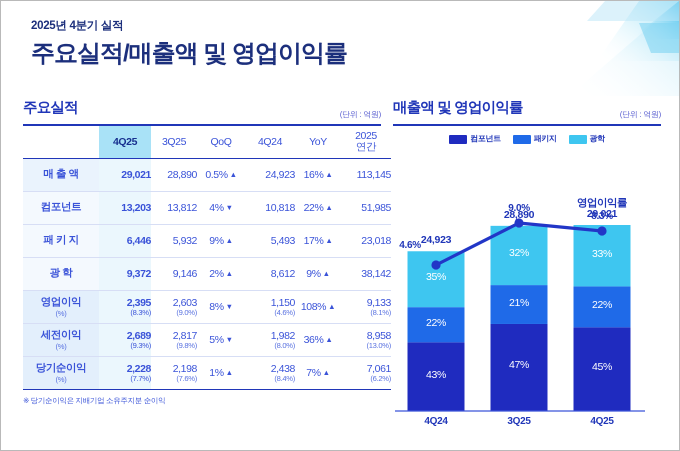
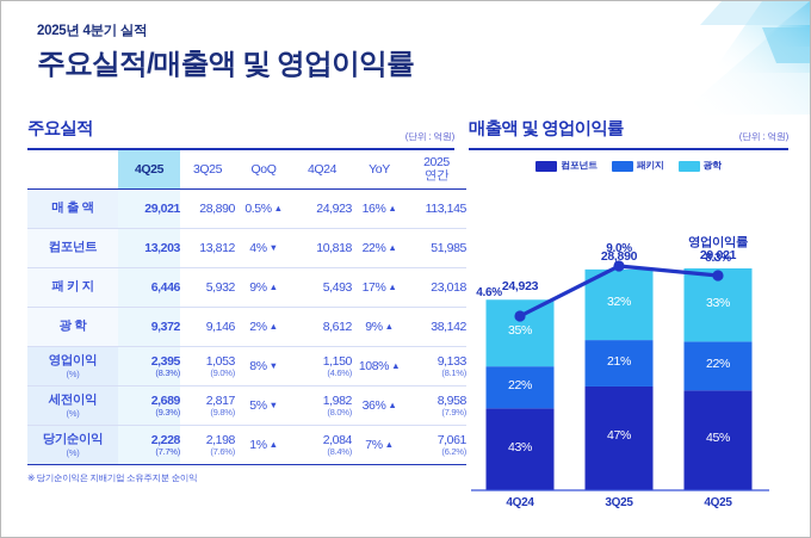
  2025년 4분기 실적
  주요실적/매출액 및 영업이익률
  주요실적
  (단위 : 억원)
  	4Q25	3Q25	QoQ	4Q24	YoY	2025 연간
  매 출 액	29,021	28,890	0.5% ▲	24,923	16% ▲	113,145
  컴포넌트	13,203	13,812	4% ▼	10,818	22% ▲	51,985
  패 키 지	6,446	5,932	9% ▲	5,493	17% ▲	23,018
  광 학	9,372	9,146	2% ▲	8,612	9% ▲	38,142
- 영업이익(%)	2,395(8.3%)	2,603(9.0%)	8% ▼	1,150(4.6%)	108% ▲	9,133(8.1%)
+ 영업이익(%)	2,395(8.3%)	1,053(9.0%)	8% ▼	1,150(4.6%)	108% ▲	9,133(8.1%)
- 세전이익(%)	2,689(9.3%)	2,817(9.8%)	5% ▼	1,982(8.0%)	36% ▲	8,958(13.0%)
+ 세전이익(%)	2,689(9.3%)	2,817(9.8%)	5% ▼	1,982(8.0%)	36% ▲	8,958(7.9%)
- 당기순이익(%)	2,228(7.7%)	2,198(7.6%)	1% ▲	2,438(8.4%)	7% ▲	7,061(6.2%)
+ 당기순이익(%)	2,228(7.7%)	2,198(7.6%)	1% ▲	2,084(8.4%)	7% ▲	7,061(6.2%)
  ※ 당기순이익은 지배기업 소유주지분 순이익
  매출액 및 영업이익률
  (단위 : 억원)
  컴포넌트
  패키지
  광학
  43%
  22%
  35%
  24,923
  4Q24
  47%
  21%
  32%
  28,890
  3Q25
  45%
  22%
  33%
  29,021
  4Q25
  4.6%
  9.0%
  8.3%
  영업이익률
